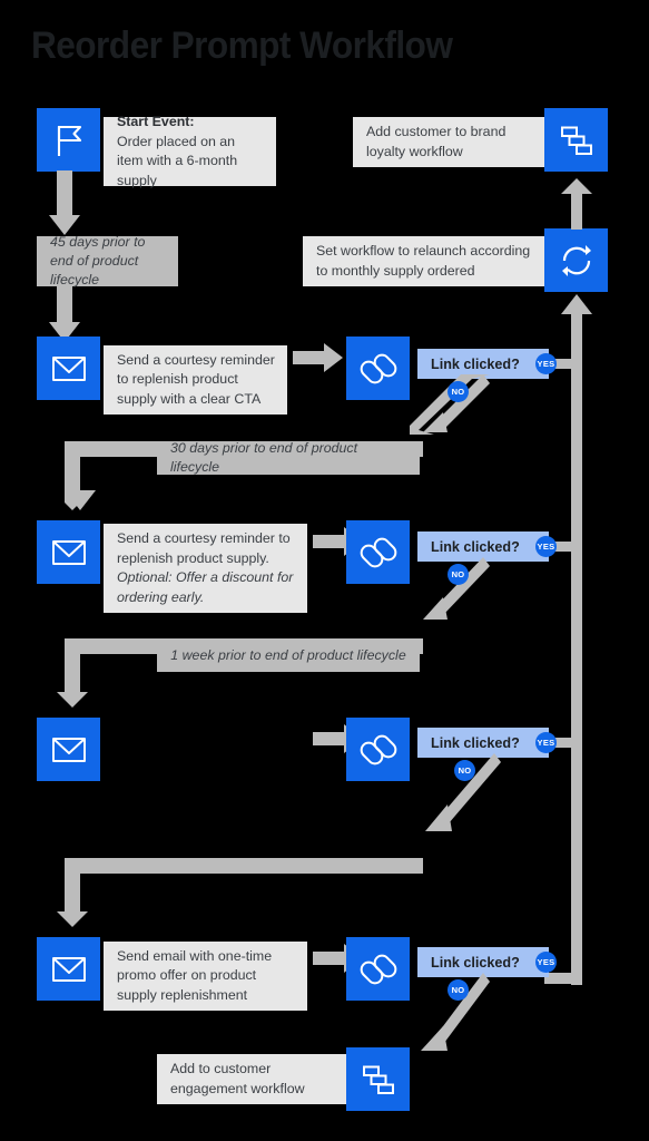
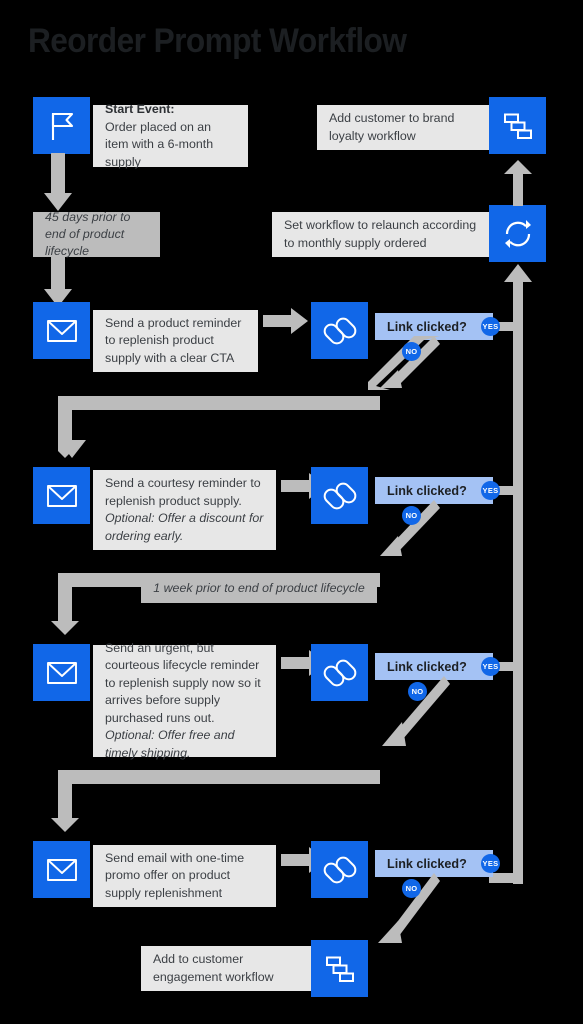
  Reorder Prompt Workflow
  Start Event:
  Order placed on an item with a 6-month supply
  Add customer to brand loyalty workflow
  Set workflow to relaunch according to monthly supply ordered
  45 days prior to end of product lifecycle
- Send a courtesy reminder to replenish product supply with a clear CTA
+ Send a product reminder to replenish product supply with a clear CTA
  Link clicked?
  YES
  NO
- 30 days prior to end of product lifecycle
  Send a courtesy reminder to replenish product supply. Optional: Offer a discount for ordering early.
  Link clicked?
  YES
  NO
  1 week prior to end of product lifecycle
+ Send an urgent, but courteous lifecycle reminder to replenish supply now so it arrives before supply purchased runs out. Optional: Offer free and timely shipping.
  Link clicked?
  YES
  NO
  Send email with one-time promo offer on product supply replenishment
  Link clicked?
  YES
  NO
  Add to customer engagement workflow
